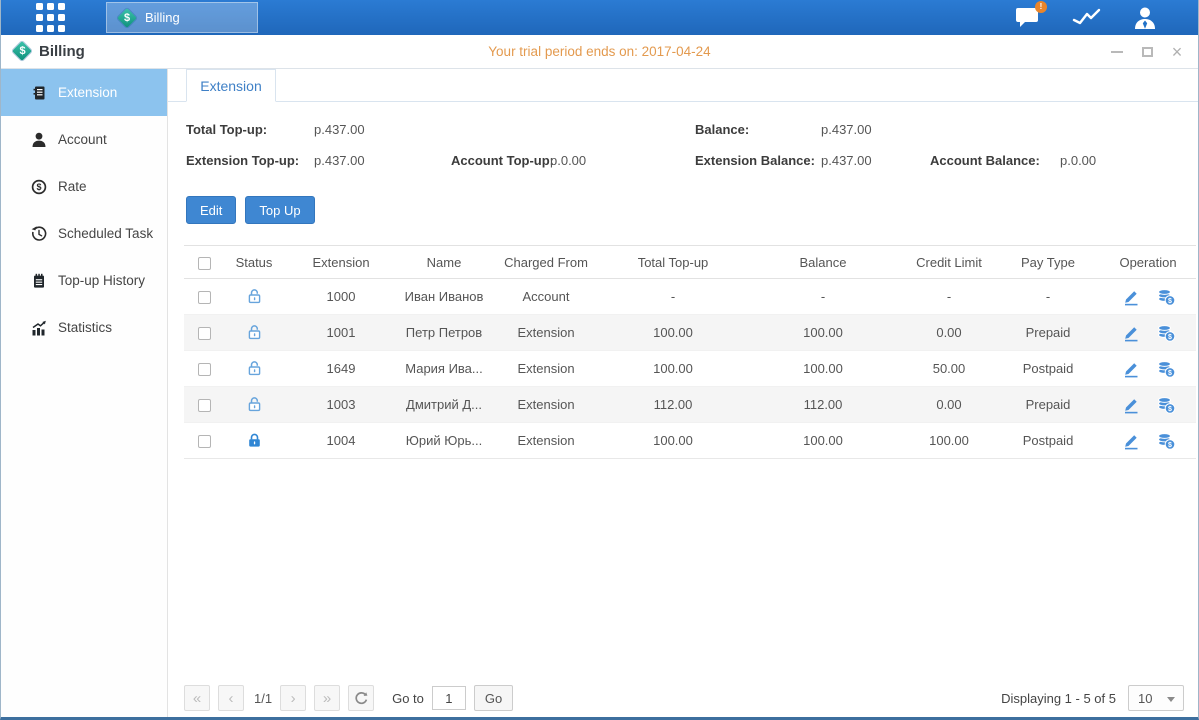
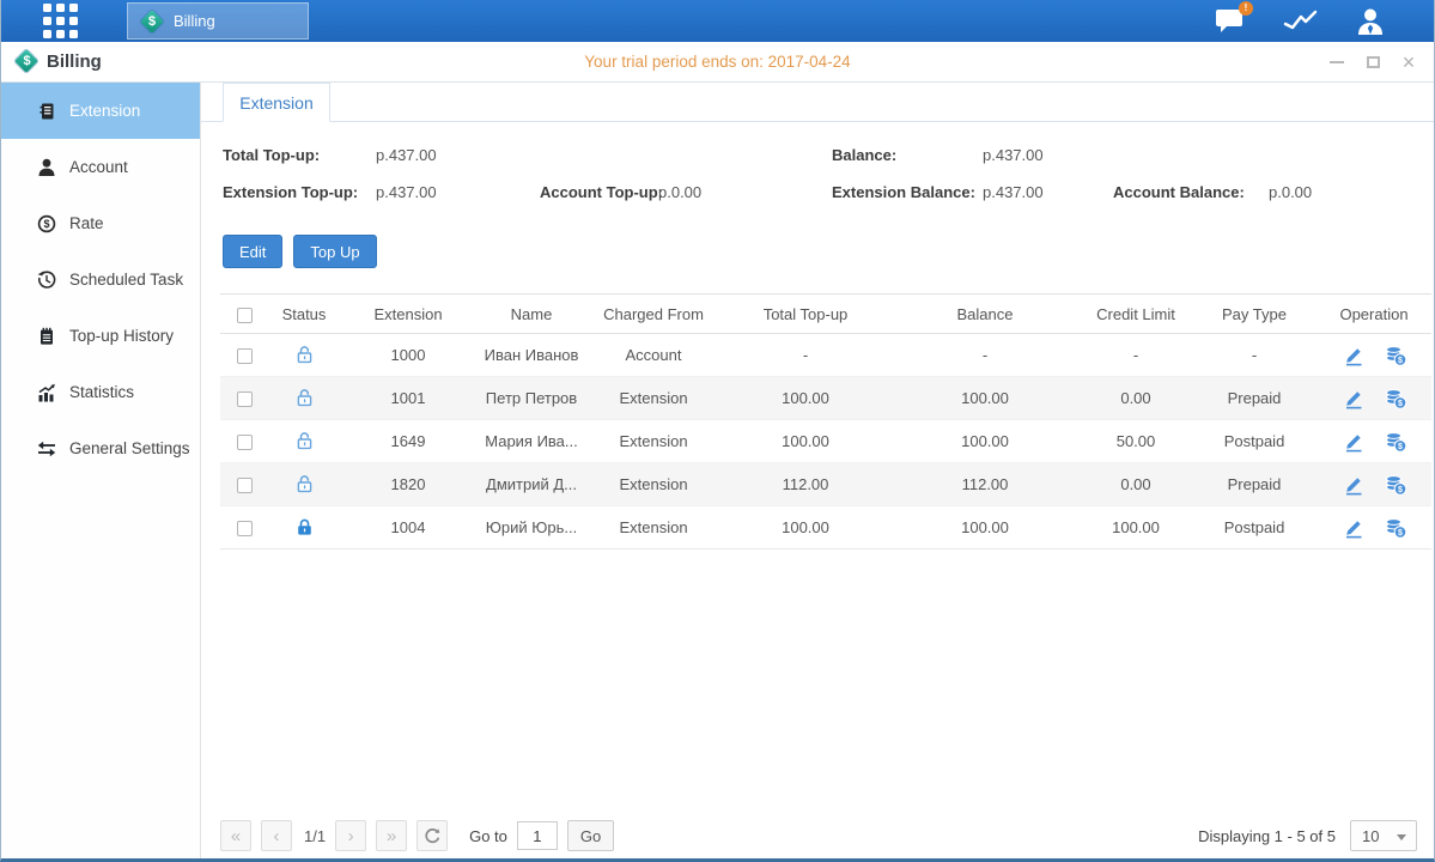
  $
  Billing
  !
  $
  Billing
  Your trial period ends on: 2017-04-24
  ×
  Extension
  Account
  $
  Rate
  Scheduled Task
  Top-up History
  Statistics
+ General Settings
  Extension
  Total Top-up:
  p.437.00
  Balance:
  p.437.00
  Extension Top-up:
  p.437.00
  Account Top-up:
  p.0.00
  Extension Balance:
  p.437.00
  Account Balance:
  p.0.00
  Edit
  Top Up
  	Status	Extension	Name	Charged From	Total Top-up	Balance	Credit Limit	Pay Type	Operation
  		1000	Иван Иванов	Account	-	-	-	-
  		1001	Петр Петров	Extension	100.00	100.00	0.00	Prepaid
  		1649	Мария Ива...	Extension	100.00	100.00	50.00	Postpaid
- 		1003	Дмитрий Д...	Extension	112.00	112.00	0.00	Prepaid
+ 		1820	Дмитрий Д...	Extension	112.00	112.00	0.00	Prepaid
  		1004	Юрий Юрь...	Extension	100.00	100.00	100.00	Postpaid
  «
  ‹
  1/1
  ›
  »
  Go to
  1
  Go
  Displaying 1 - 5 of 5
  10
